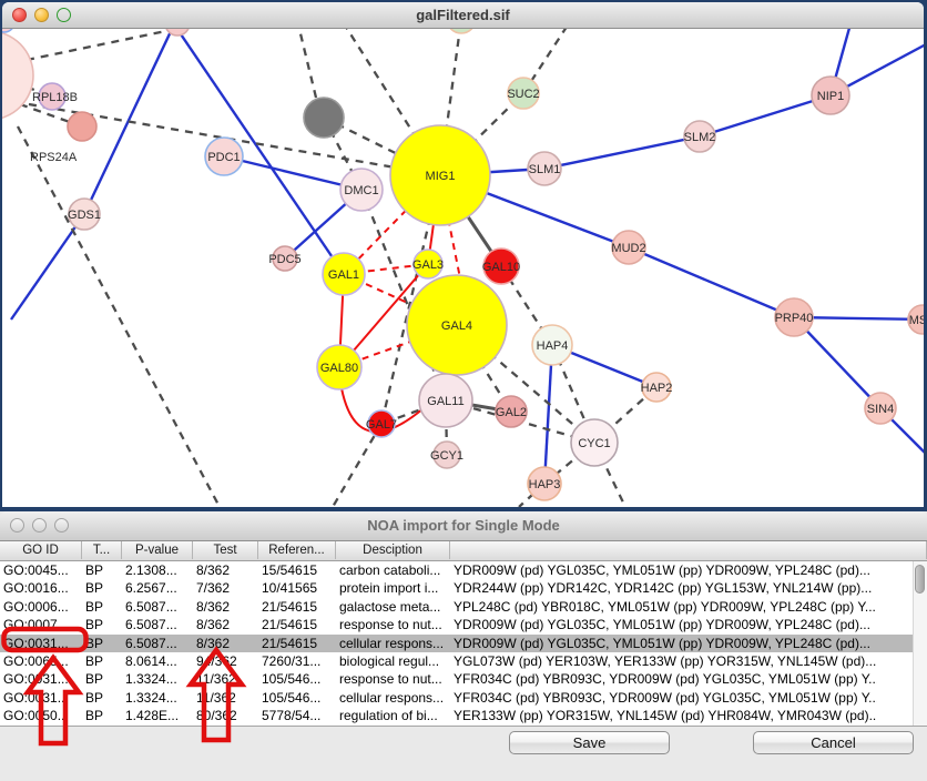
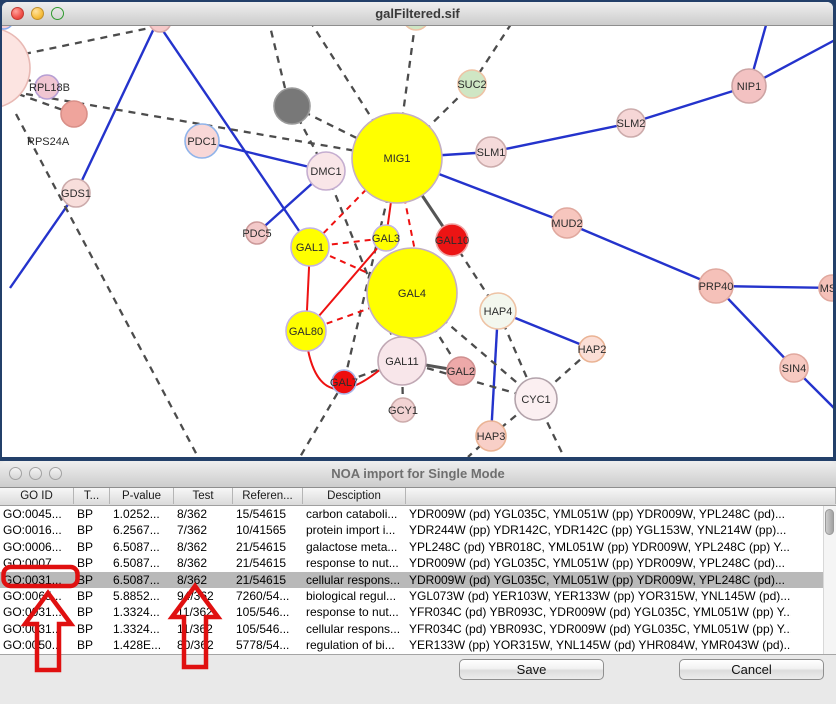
  galFiltered.sif
  RPL18B
  RPS24A
  GDS1
  PDC1
  PDC5
  DMC1
  MIG1
  SUC2
  SLM1
  SLM2
  NIP1
  MUD2
  PRP40
  SIN4
  GAL1
  GAL3
  GAL10
  GAL4
  GAL80
  GAL11
  GAL2
  GAL7
  GCY1
  HAP4
  HAP2
  CYC1
  HAP3
  NOA import for Single Mode
  GO ID
  T...
  P-value
  Test
  Referen...
  Desciption
  GO:0045...
  BP
- 2.1308...
+ 1.0252...
  8/362
  15/54615
  carbon cataboli...
  YDR009W (pd) YGL035C, YML051W (pp) YDR009W, YPL248C (pd)...
  GO:0016...
  BP
  6.2567...
  7/362
  10/41565
  protein import i...
  YDR244W (pp) YDR142C, YDR142C (pp) YGL153W, YNL214W (pp)...
  GO:0006...
  BP
  6.5087...
  8/362
  21/54615
  galactose meta...
  YPL248C (pd) YBR018C, YML051W (pp) YDR009W, YPL248C (pp) Y...
  GO:0007...
  BP
  6.5087...
  8/362
  21/54615
  response to nut...
  YDR009W (pd) YGL035C, YML051W (pp) YDR009W, YPL248C (pd)...
  GO:0031...
  BP
  6.5087...
  8/362
  21/54615
  cellular respons...
  YDR009W (pd) YGL035C, YML051W (pp) YDR009W, YPL248C (pd)...
  GO:006...
  BP
- 8.0614...
+ 5.8852...
- 7260/31...
+ 7260/54...
  biological regul...
  YGL073W (pd) YER103W, YER133W (pp) YOR315W, YNL145W (pd)...
  GO:031..
  BP
  1.3324...
  11/362
  105/546...
  response to nut...
  YFR034C (pd) YBR093C, YDR009W (pd) YGL035C, YML051W (pp) Y..
  GO:031..
  BP
  1.3324...
  1/362
  105/546...
  cellular respons...
  YFR034C (pd) YBR093C, YDR009W (pd) YGL035C, YML051W (pp) Y..
  GO:050..
  BP
  1.428E...
  80/362
  5778/54...
  regulation of bi...
  YER133W (pp) YOR315W, YNL145W (pd) YHR084W, YMR043W (pd)..
  Save
  Cancel
